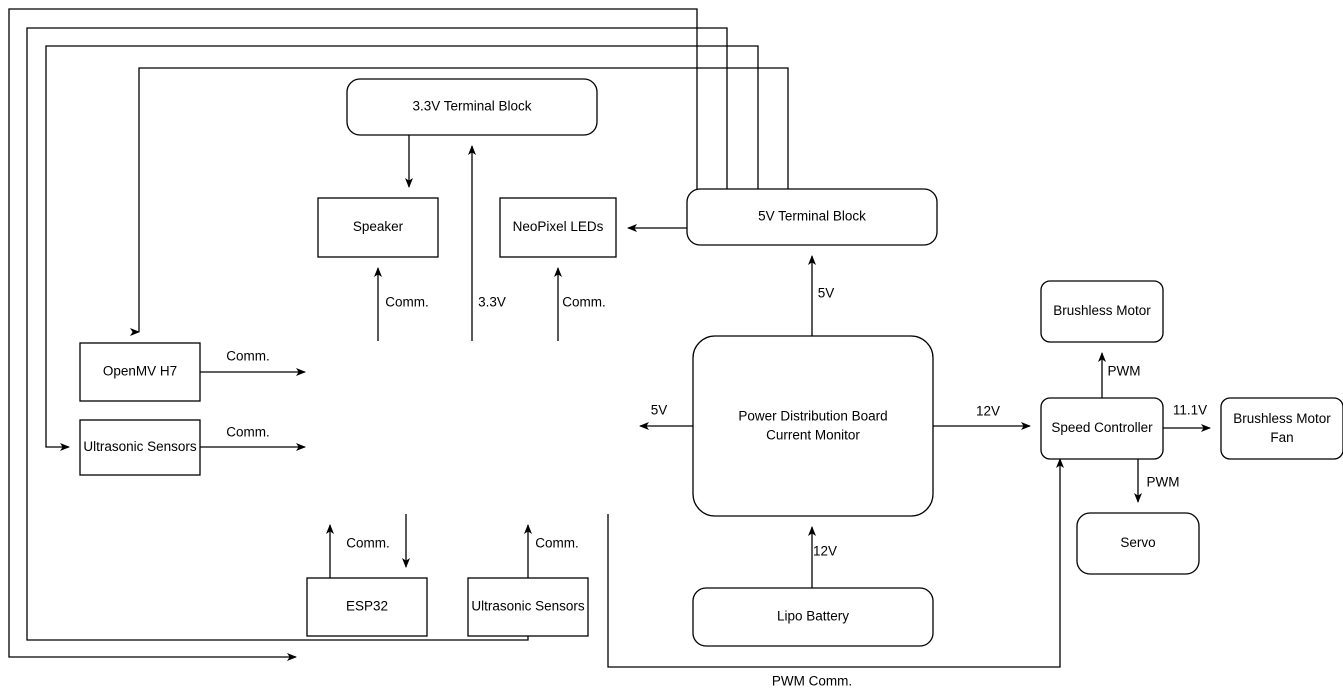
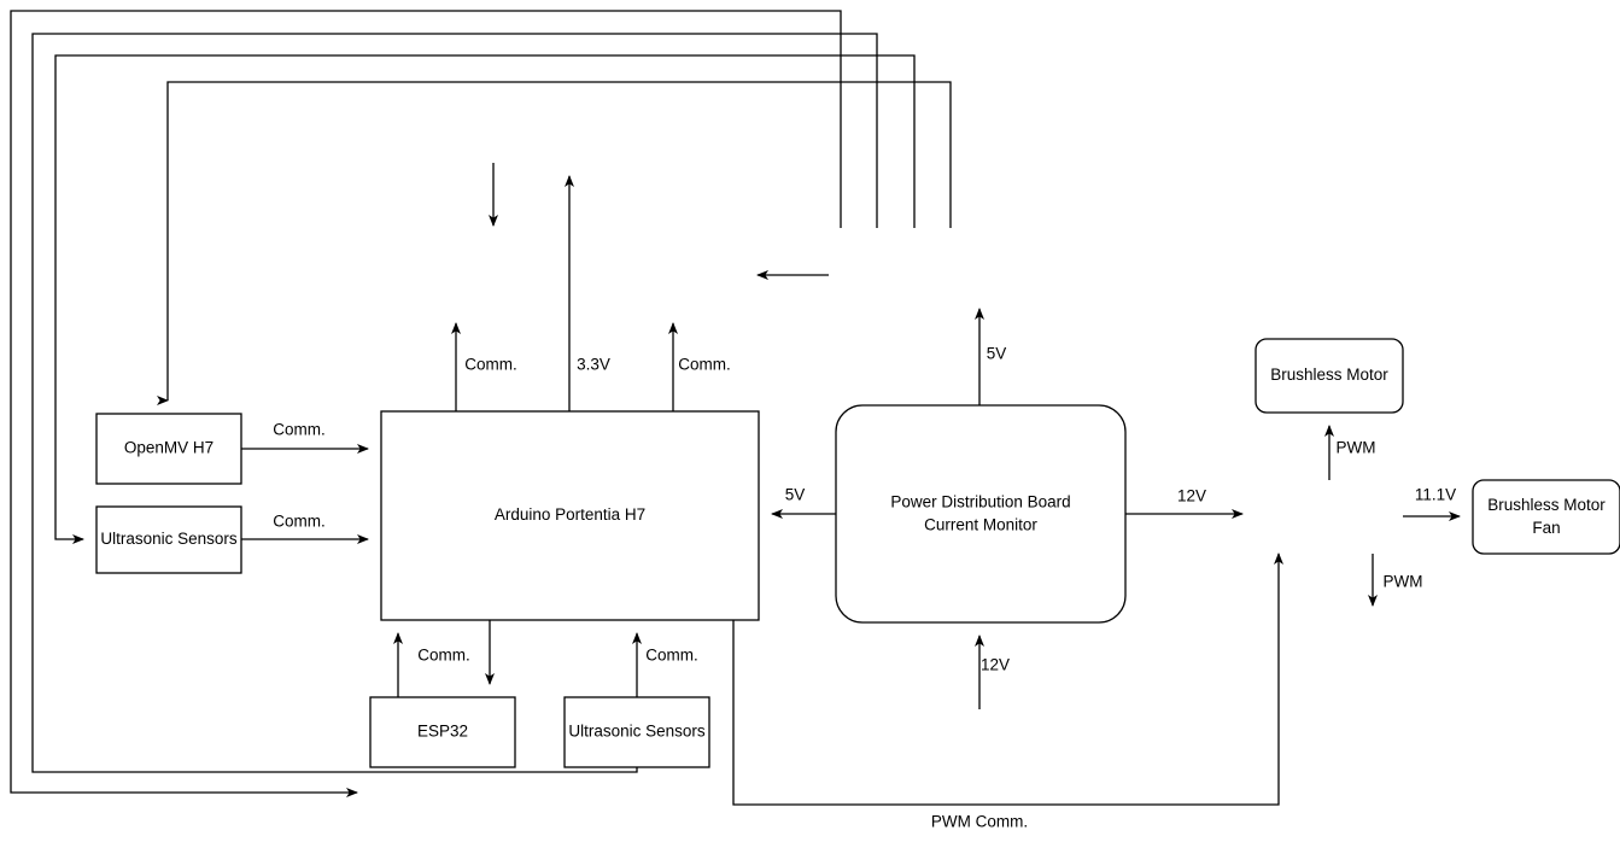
- 3.3V Terminal Block
- Speaker
- NeoPixel LEDs
- 5V Terminal Block
  OpenMV H7
  Ultrasonic Sensors
+ Arduino Portentia H7
  Power Distribution Board
  Current Monitor
  ESP32
  Ultrasonic Sensors
- Lipo Battery
  Brushless Motor
- Speed Controller
- Servo
  Brushless Motor
  Fan
  Comm.
  Comm.
  Comm.
  3.3V
  Comm.
  5V
  5V
  12V
  11.1V
  PWM
  PWM
  12V
  Comm.
  Comm.
  PWM Comm.
